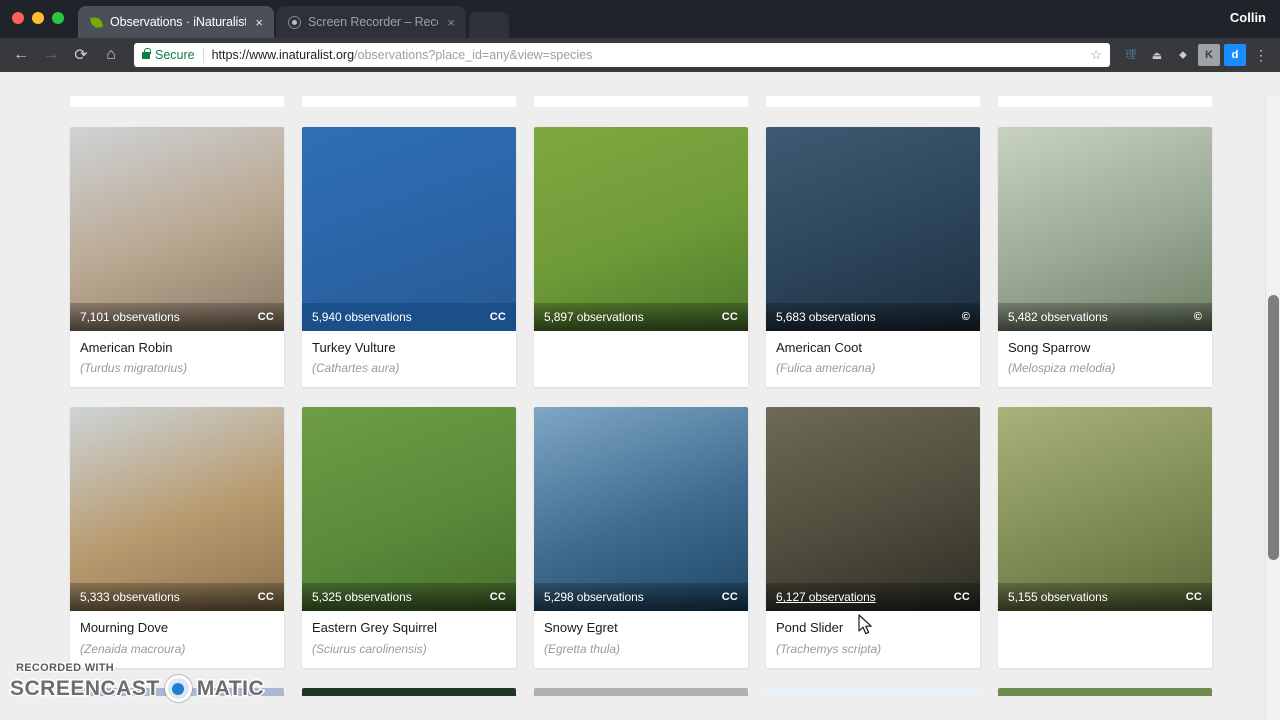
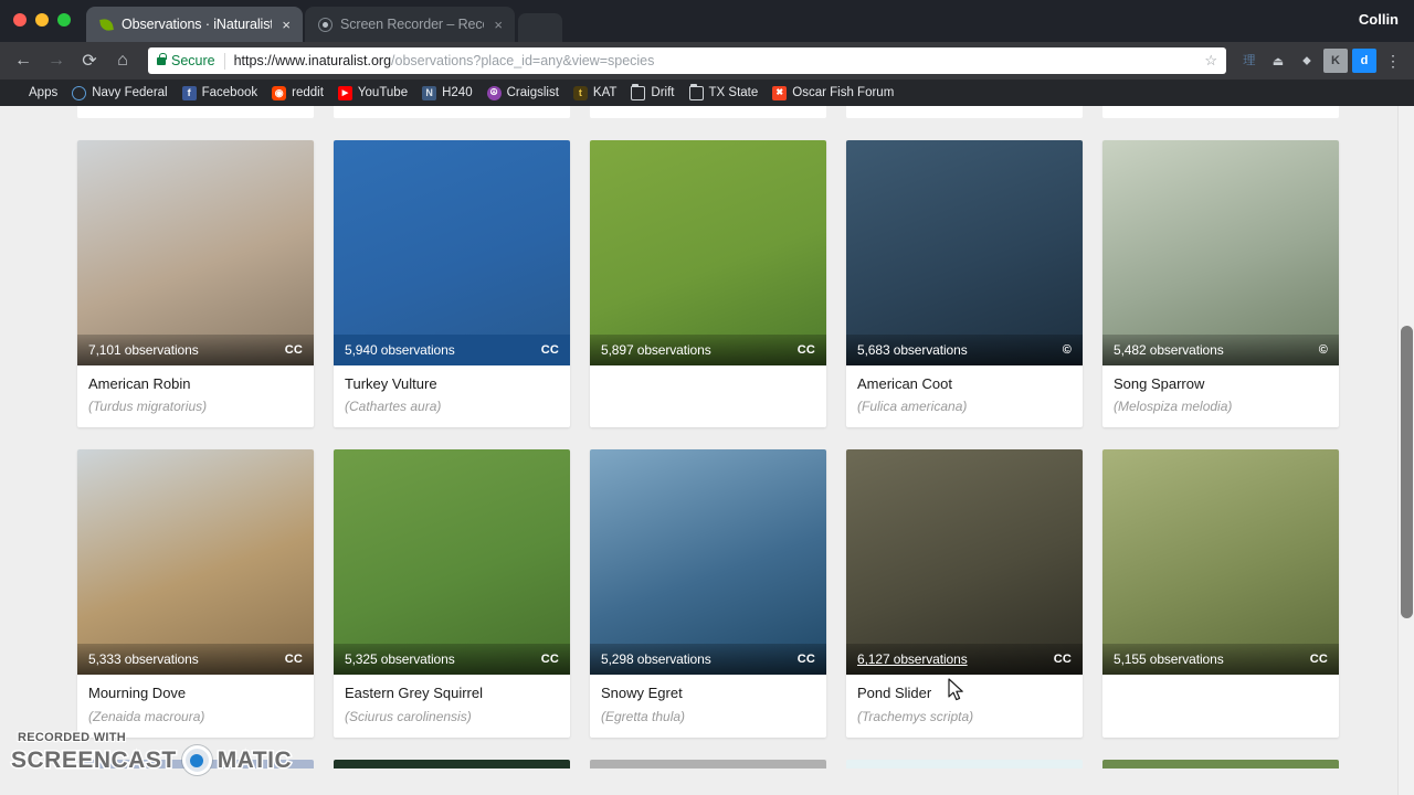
  Observations · iNaturalist
  ×
  Screen Recorder – Rec
  ×
  Collin
  ←
  →
  ⟳
  ⌂
  Secure
  https://www.inaturalist.org/observations?place_id=any&view=species
  ☆
  理
  ⏏
  ⬥
  K
  d
  ⋮
+ Apps
+ Navy Federal
+ f
+ Facebook
+ ◉
+ reddit
+ YouTube
+ N
+ H240
+ ☮
+ Craigslist
+ t
+ KAT
+ Drift
+ TX State
+ ✖
+ Oscar Fish Forum
  7,101 observations
  CC
  American Robin
  (Turdus migratorius)
  5,940 observations
  CC
  Turkey Vulture
  (Cathartes aura)
  5,897 observations
  CC
  5,683 observations
  ©
  American Coot
  (Fulica americana)
  5,482 observations
  ©
  Song Sparrow
  (Melospiza melodia)
  5,333 observations
  CC
  Mourning Dove
  (Zenaida macroura)
  5,325 observations
  CC
  Eastern Grey Squirrel
  (Sciurus carolinensis)
  5,298 observations
  CC
  Snowy Egret
  (Egretta thula)
  6,127 observations
  CC
  Pond Slider
  (Trachemys scripta)
  5,155 observations
  CC
  RECORDED WITH
  SCREENCAST
  MATIC
